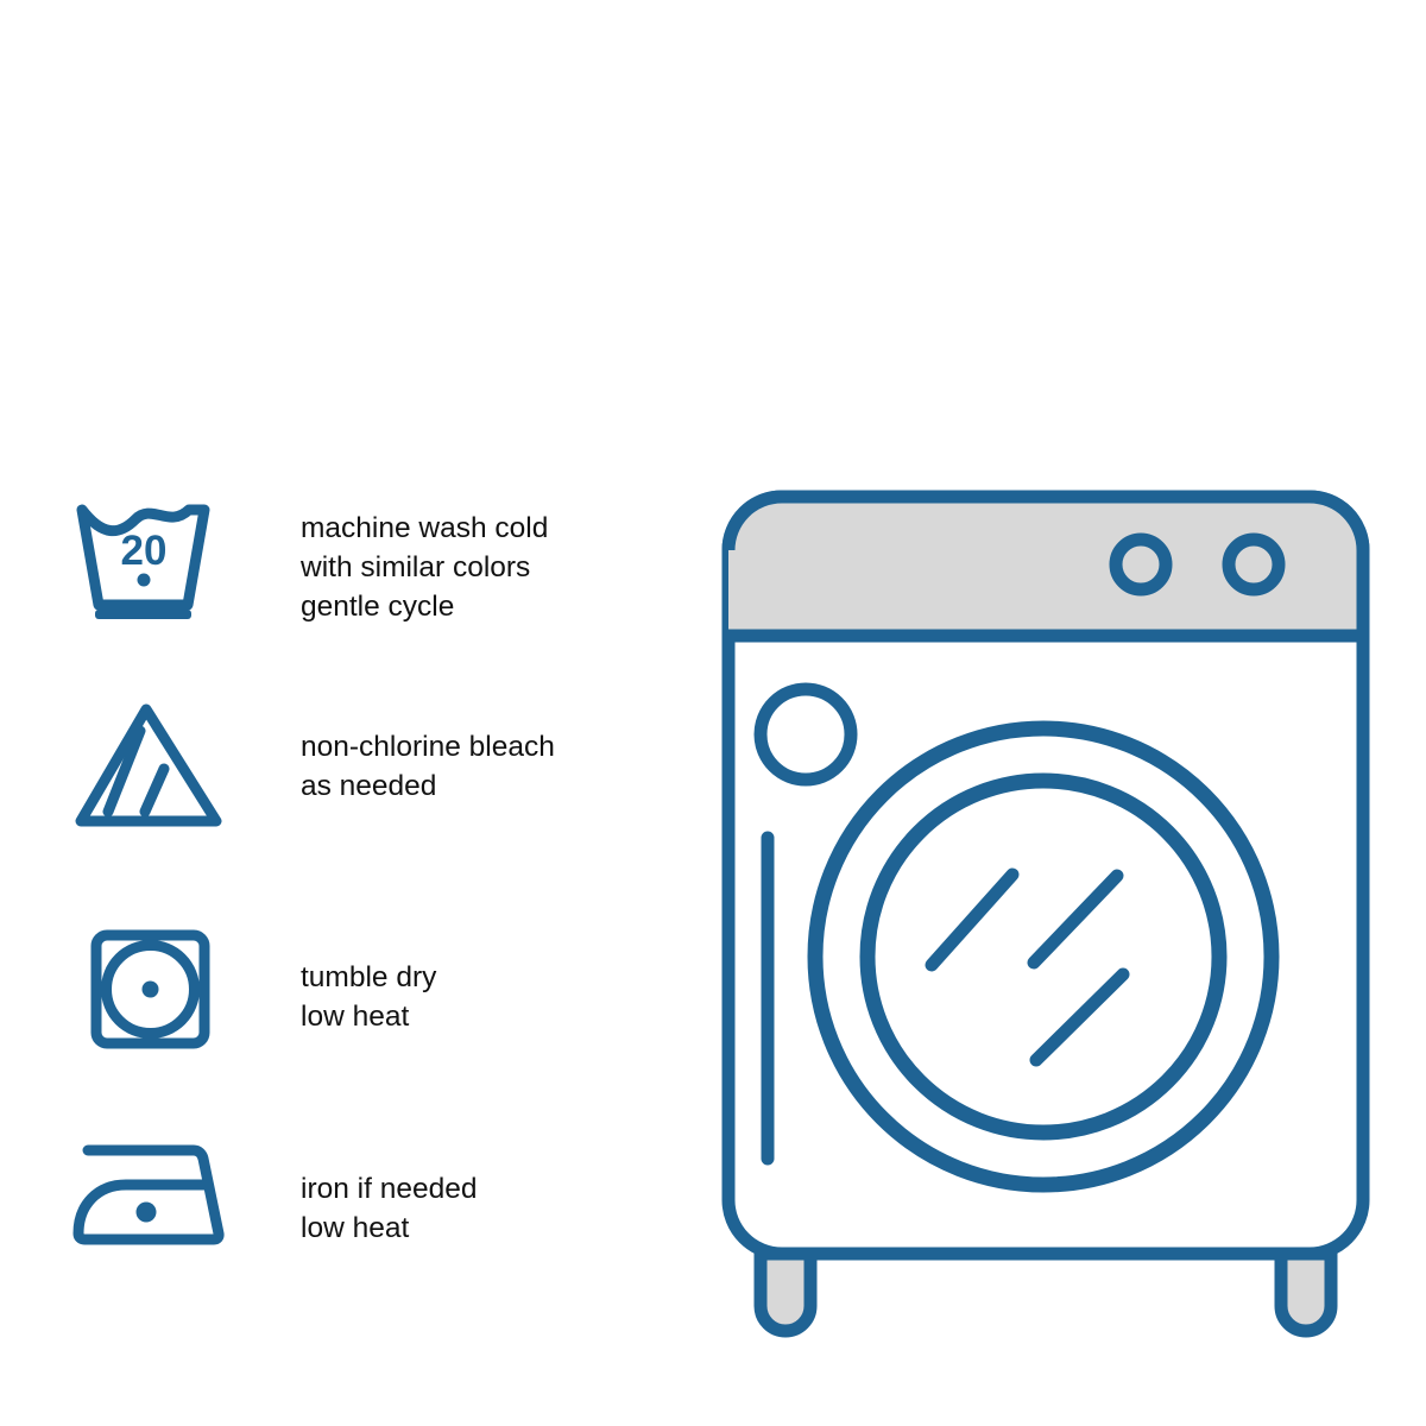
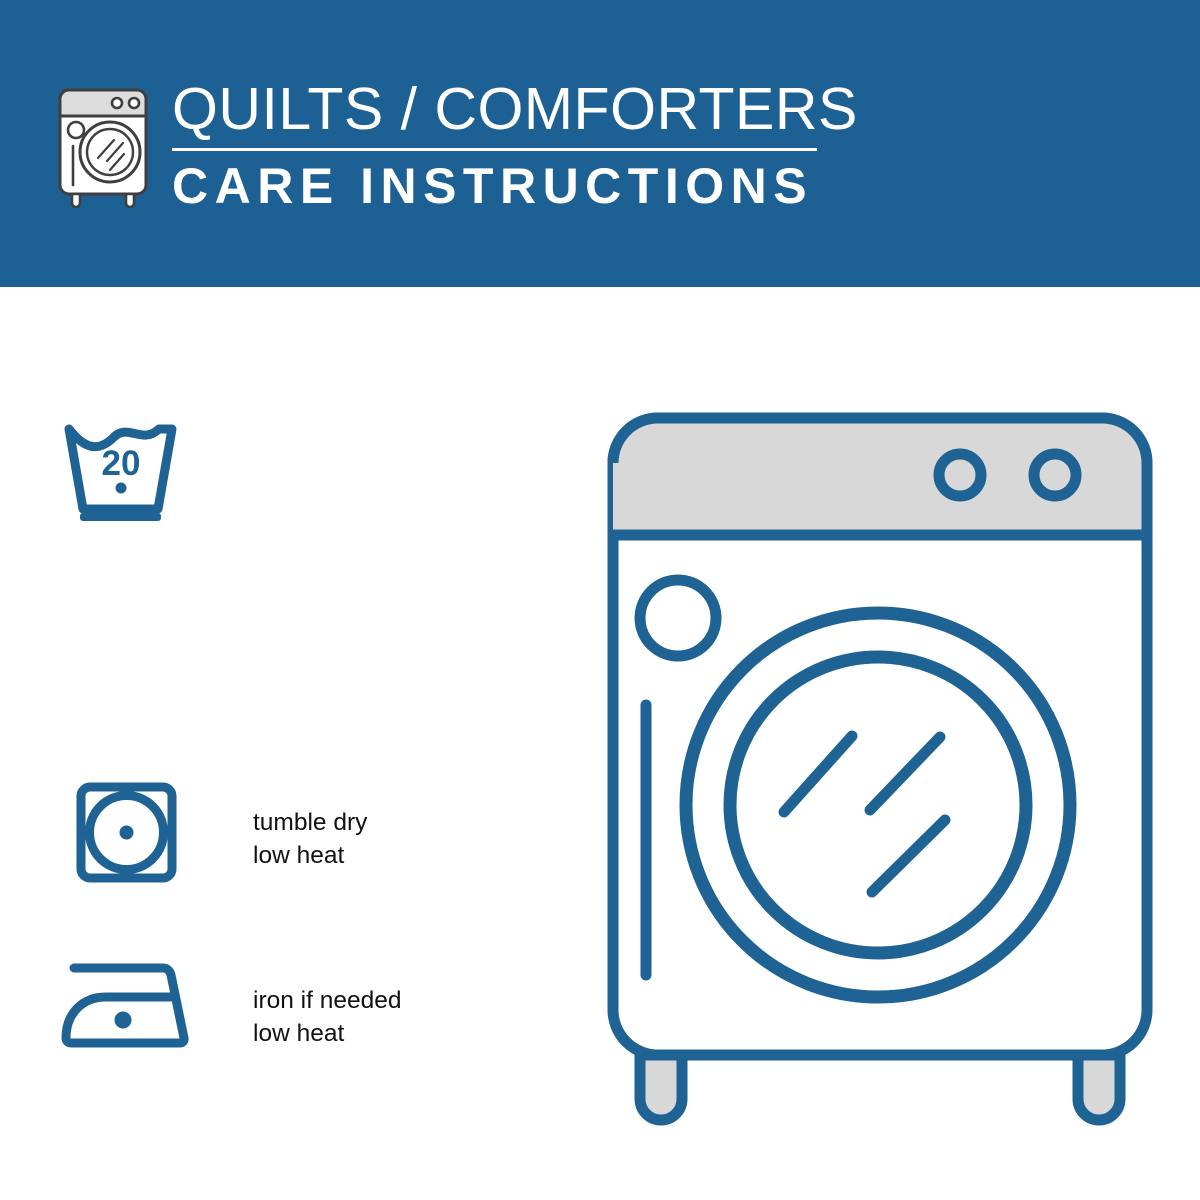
+ QUILTS / COMFORTERS
+ CARE INSTRUCTIONS
  20
- machine wash cold
- with similar colors
- gentle cycle
- non-chlorine bleach
- as needed
  tumble dry
  low heat
  iron if needed
  low heat
